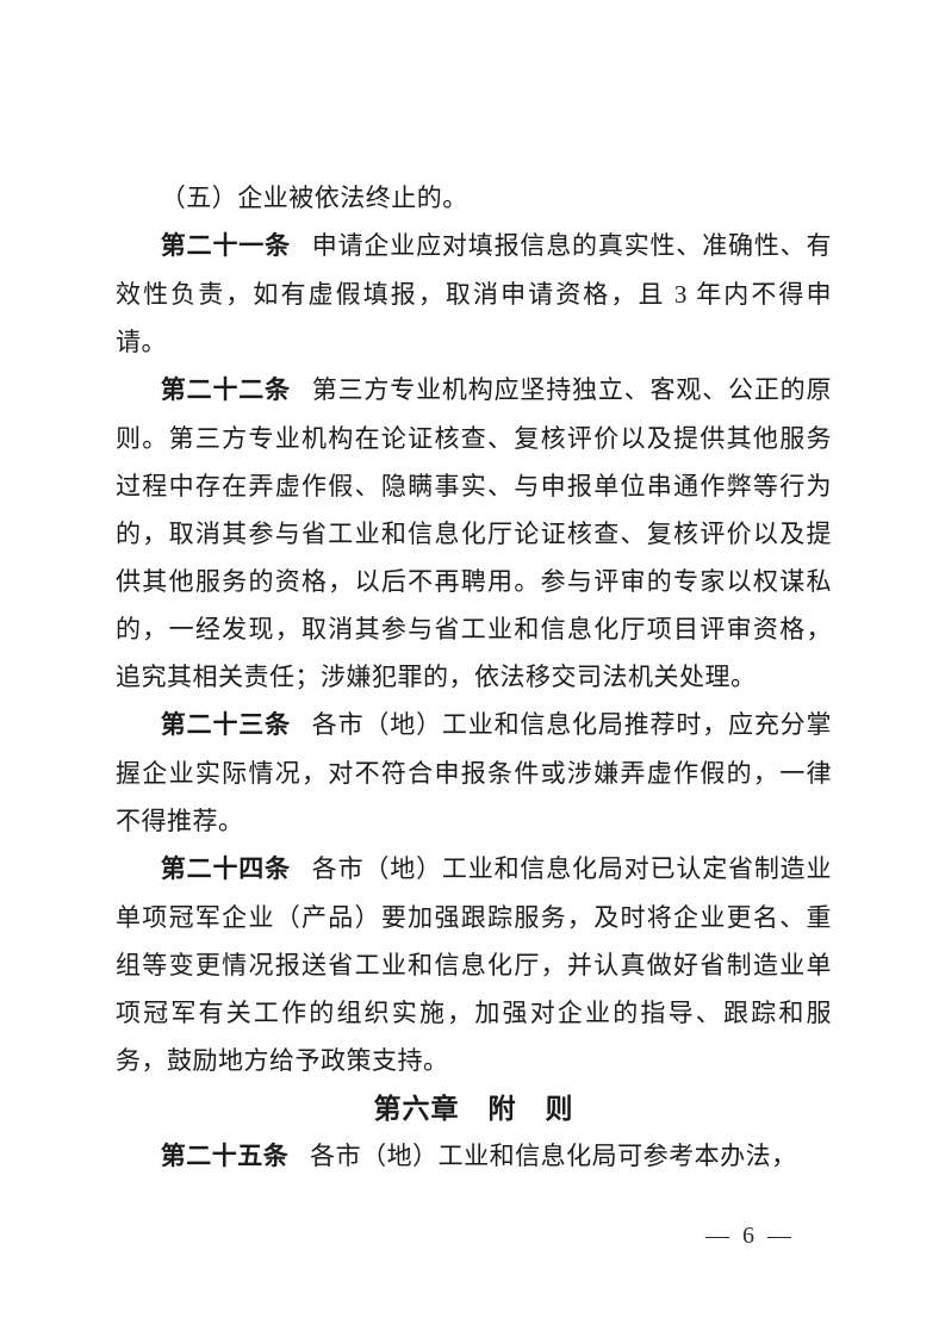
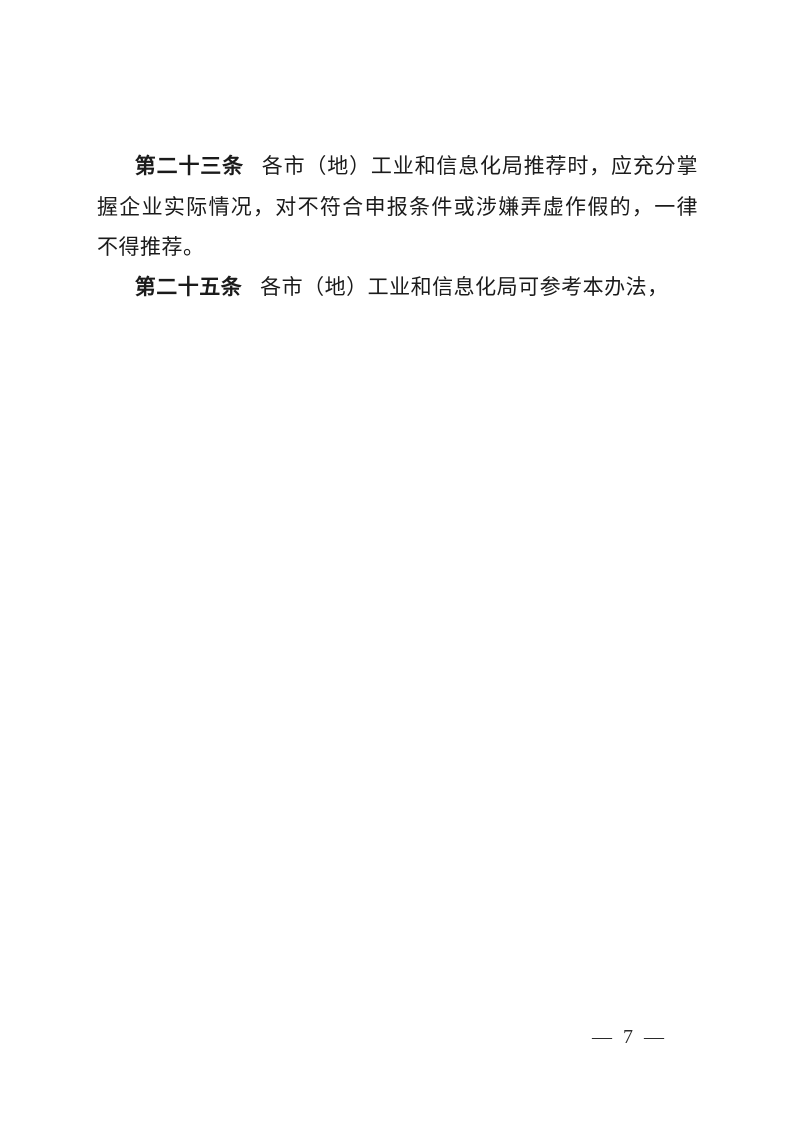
- （五）企业被依法终止的。
- 第二十一条 申请企业应对填报信息的真实性、准确性、有效性负责，如有虚假填报，取消申请资格，且 3 年内不得申请。
- 第二十二条 第三方专业机构应坚持独立、客观、公正的原则。第三方专业机构在论证核查、复核评价以及提供其他服务过程中存在弄虚作假、隐瞒事实、与申报单位串通作弊等行为的，取消其参与省工业和信息化厅论证核查、复核评价以及提供其他服务的资格，以后不再聘用。参与评审的专家以权谋私的，一经发现，取消其参与省工业和信息化厅项目评审资格，追究其相关责任；涉嫌犯罪的，依法移交司法机关处理。
  第二十三条 各市（地）工业和信息化局推荐时，应充分掌握企业实际情况，对不符合申报条件或涉嫌弄虚作假的，一律不得推荐。
- 第二十四条 各市（地）工业和信息化局对已认定省制造业单项冠军企业（产品）要加强跟踪服务，及时将企业更名、重组等变更情况报送省工业和信息化厅，并认真做好省制造业单项冠军有关工作的组织实施，加强对企业的指导、跟踪和服务，鼓励地方给予政策支持。
- 第六章 附 则
  第二十五条 各市（地）工业和信息化局可参考本办法，
- — 6 —
+ — 7 —
